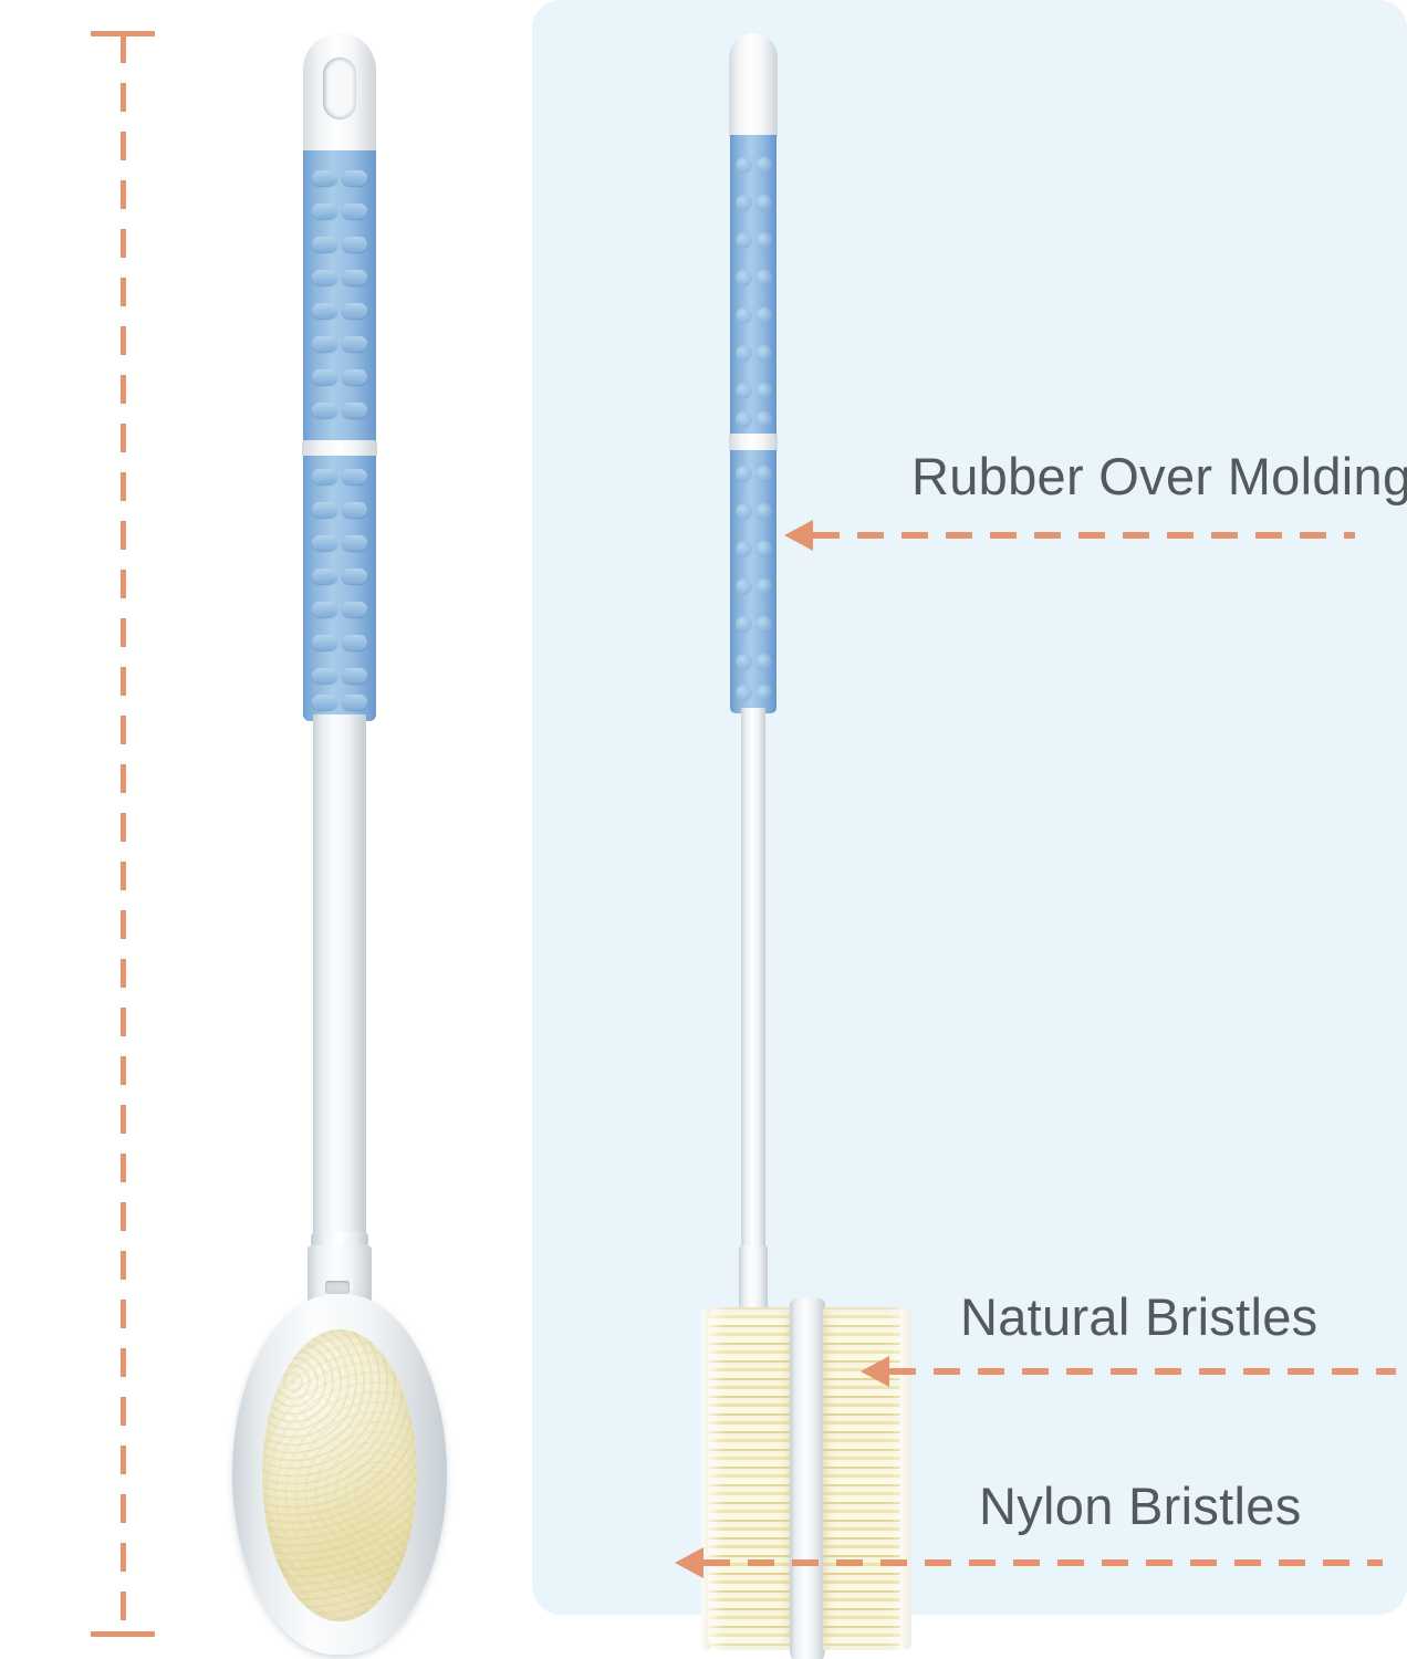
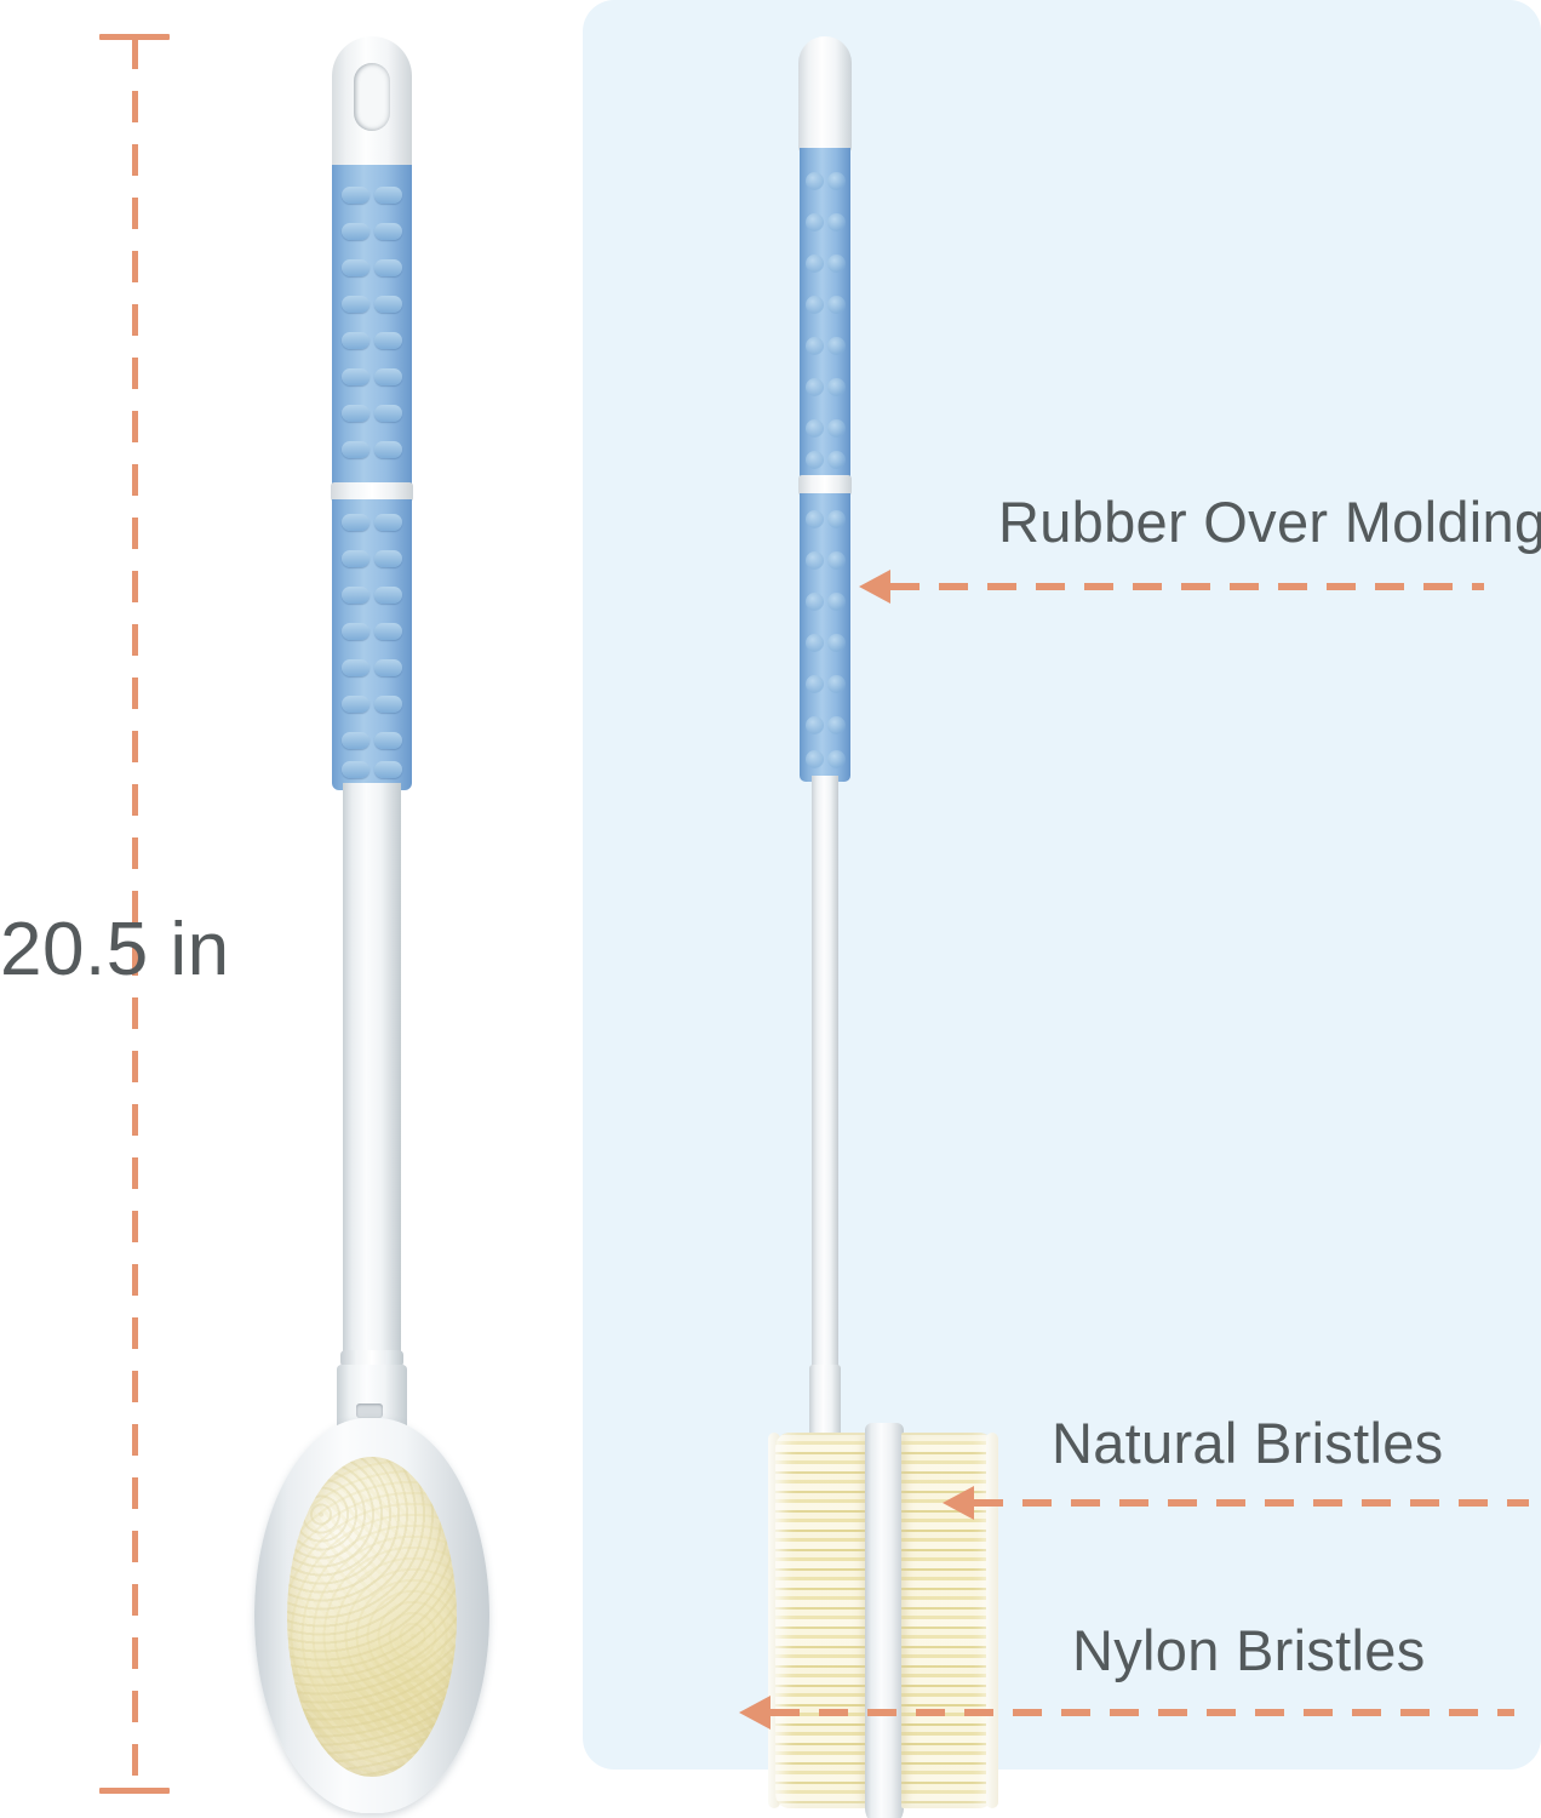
+ 20.5 in
  Rubber Over Molding
  Natural Bristles
  Nylon Bristles
